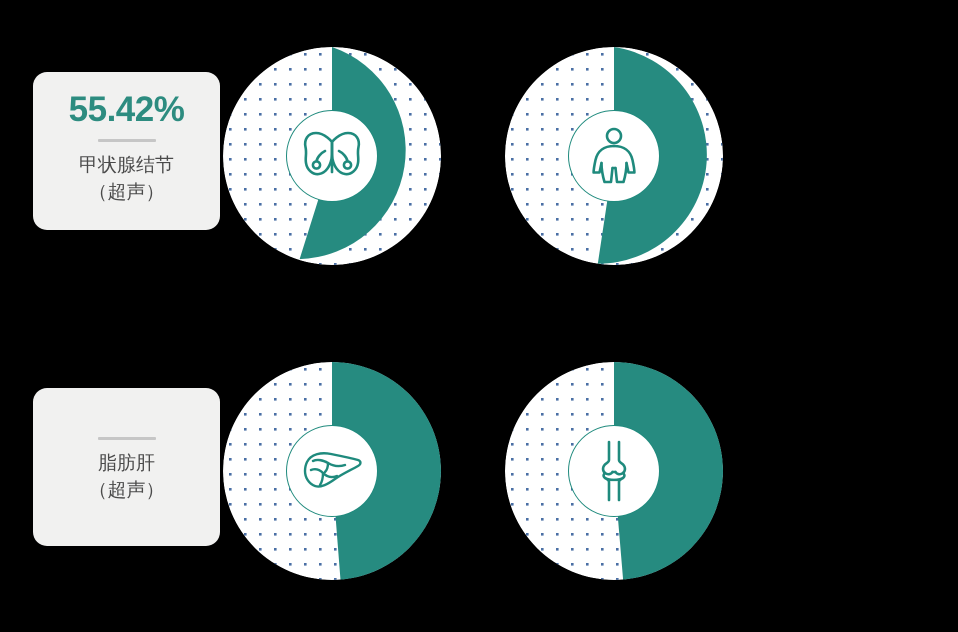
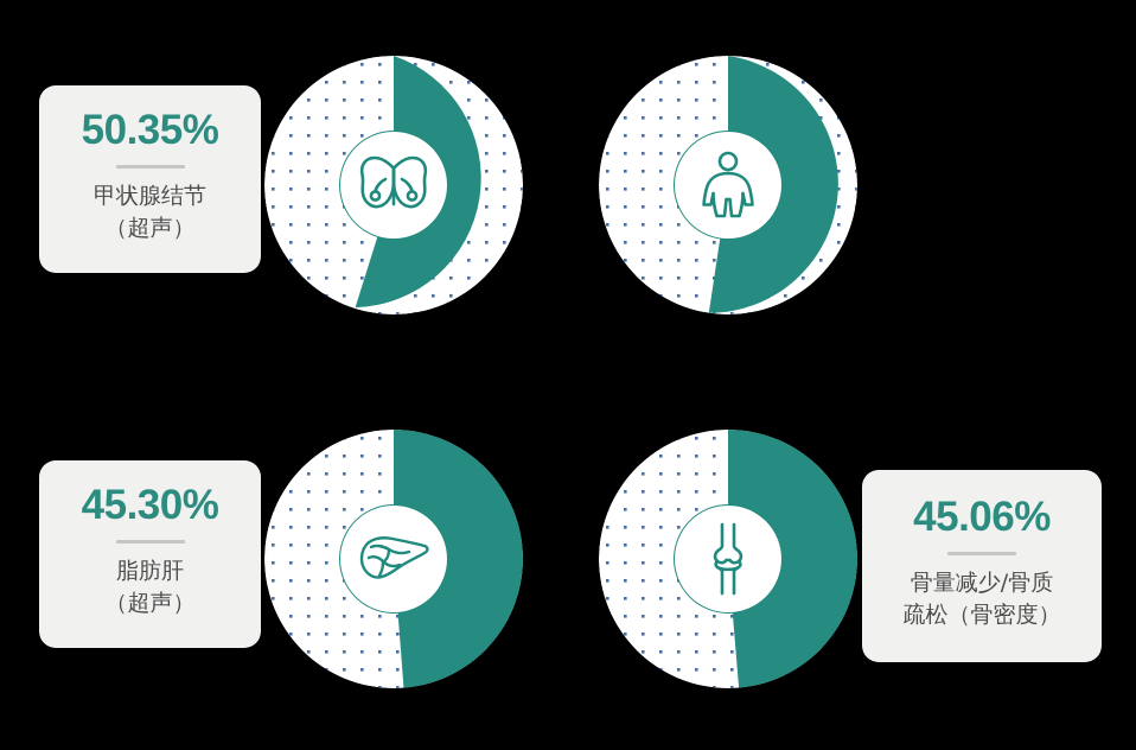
- 55.42%
+ 50.35%
  甲状腺结节
  （超声）
+ 45.30%
  脂肪肝
  （超声）
+ 45.06%
+ 骨量减少/骨质
+ 疏松（骨密度）
